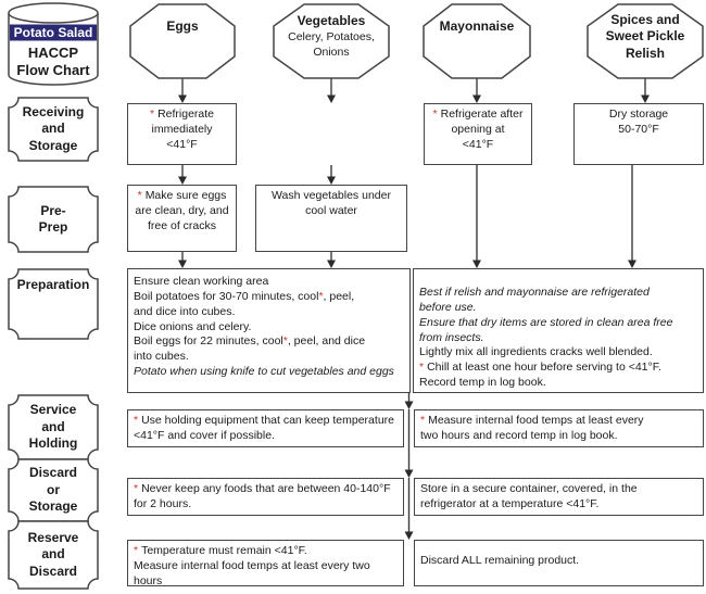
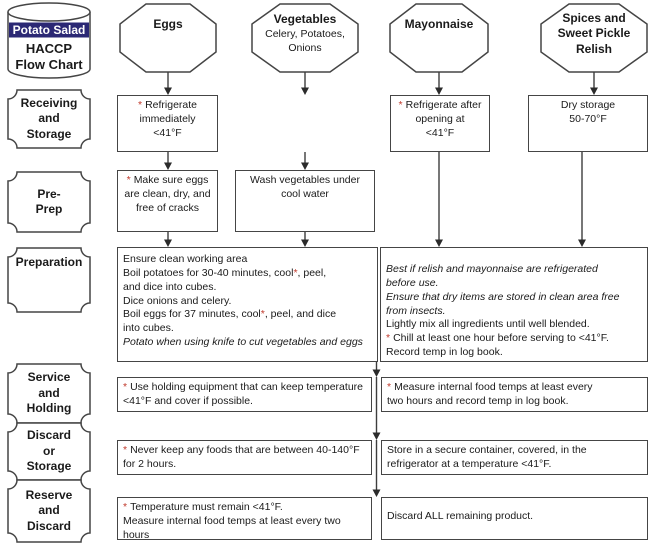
  Potato Salad
  HACCP
  Flow Chart
  Receiving
  and
  Storage
  Pre-
  Prep
  Preparation
  Service
  and
  Holding
  Discard
  or
  Storage
  Reserve
  and
  Discard
  Eggs
  Vegetables
  Celery, Potatoes,
  Onions
  Mayonnaise
  Spices and
  Sweet Pickle
  Relish
  * Refrigerate
  immediately
  <41°F
  * Refrigerate after
  opening at
  <41°F
  Dry storage
  50-70°F
  * Make sure eggs
  are clean, dry, and
  free of cracks
  Wash vegetables under
  cool water
  Ensure clean working area
- Boil potatoes for 30-70 minutes, cool*, peel,
+ Boil potatoes for 30-40 minutes, cool*, peel,
  and dice into cubes.
  Dice onions and celery.
- Boil eggs for 22 minutes, cool*, peel, and dice
+ Boil eggs for 37 minutes, cool*, peel, and dice
  into cubes.
  Potato when using knife to cut vegetables and eggs
  Best if relish and mayonnaise are refrigerated
  before use.
  Ensure that dry items are stored in clean area free
  from insects.
- Lightly mix all ingredients cracks well blended.
+ Lightly mix all ingredients until well blended.
  * Chill at least one hour before serving to <41°F.
  Record temp in log book.
  * Use holding equipment that can keep temperature
  <41°F and cover if possible.
  * Measure internal food temps at least every
  two hours and record temp in log book.
  * Never keep any foods that are between 40-140°F
  for 2 hours.
  Store in a secure container, covered, in the
  refrigerator at a temperature <41°F.
  * Temperature must remain <41°F.
  Measure internal food temps at least every two hours
  Discard ALL remaining product.
